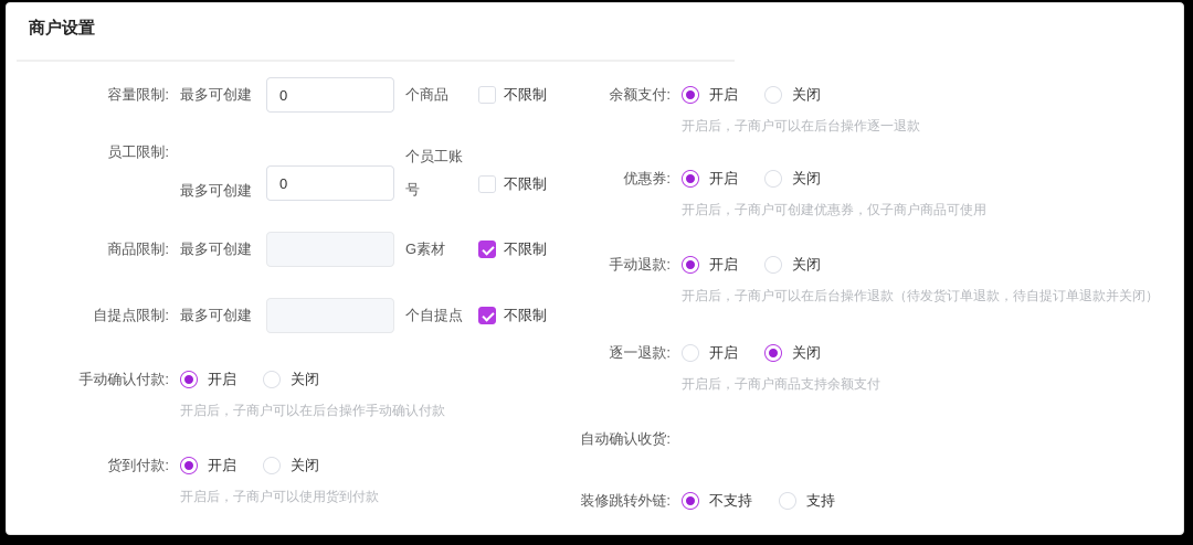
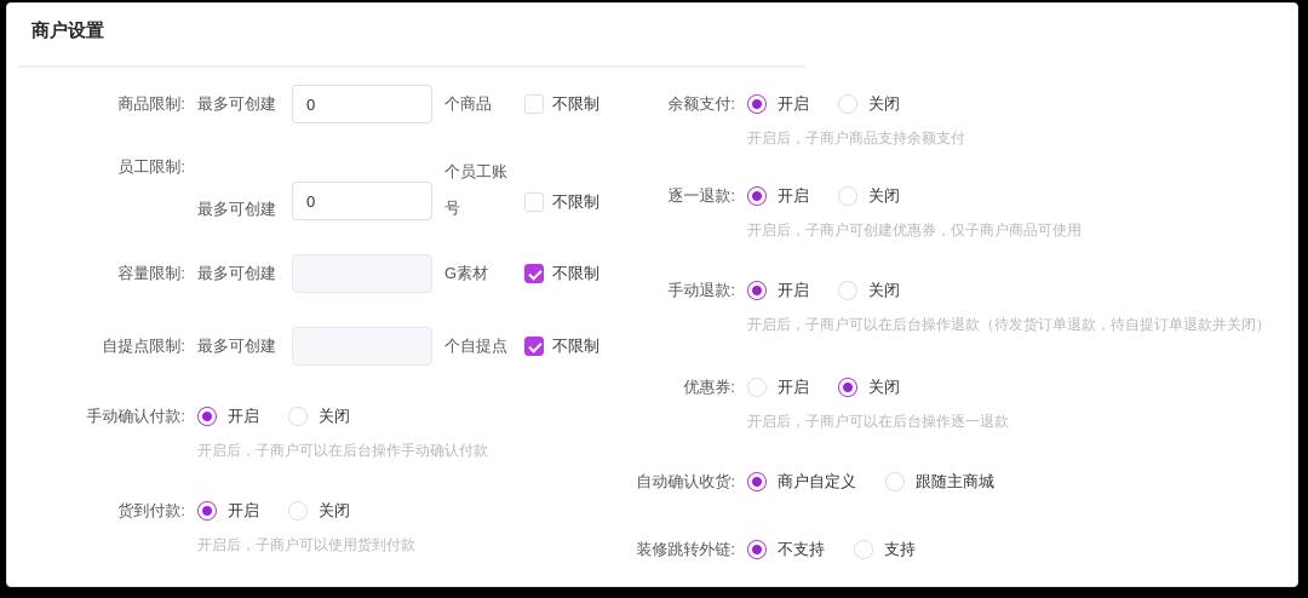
  商户设置
- 容量限制:
+ 商品限制:
  最多可创建
  0
  个商品
  不限制
  员工限制:
  最多可创建
  0
  个员工账号
  不限制
- 商品限制:
+ 容量限制:
  最多可创建
  G素材
  不限制
  自提点限制:
  最多可创建
  个自提点
  不限制
  手动确认付款:
  开启
  关闭
  开启后，子商户可以在后台操作手动确认付款
  货到付款:
  开启
  关闭
  开启后，子商户可以使用货到付款
  余额支付:
  开启
  关闭
- 开启后，子商户可以在后台操作逐一退款
+ 开启后，子商户商品支持余额支付
- 优惠券:
+ 逐一退款:
  开启
  关闭
  开启后，子商户可创建优惠券，仅子商户商品可使用
  手动退款:
  开启
  关闭
  开启后，子商户可以在后台操作退款（待发货订单退款，待自提订单退款并关闭）
- 逐一退款:
+ 优惠券:
  开启
  关闭
- 开启后，子商户商品支持余额支付
+ 开启后，子商户可以在后台操作逐一退款
  自动确认收货:
+ 商户自定义
+ 跟随主商城
  装修跳转外链:
  不支持
  支持
